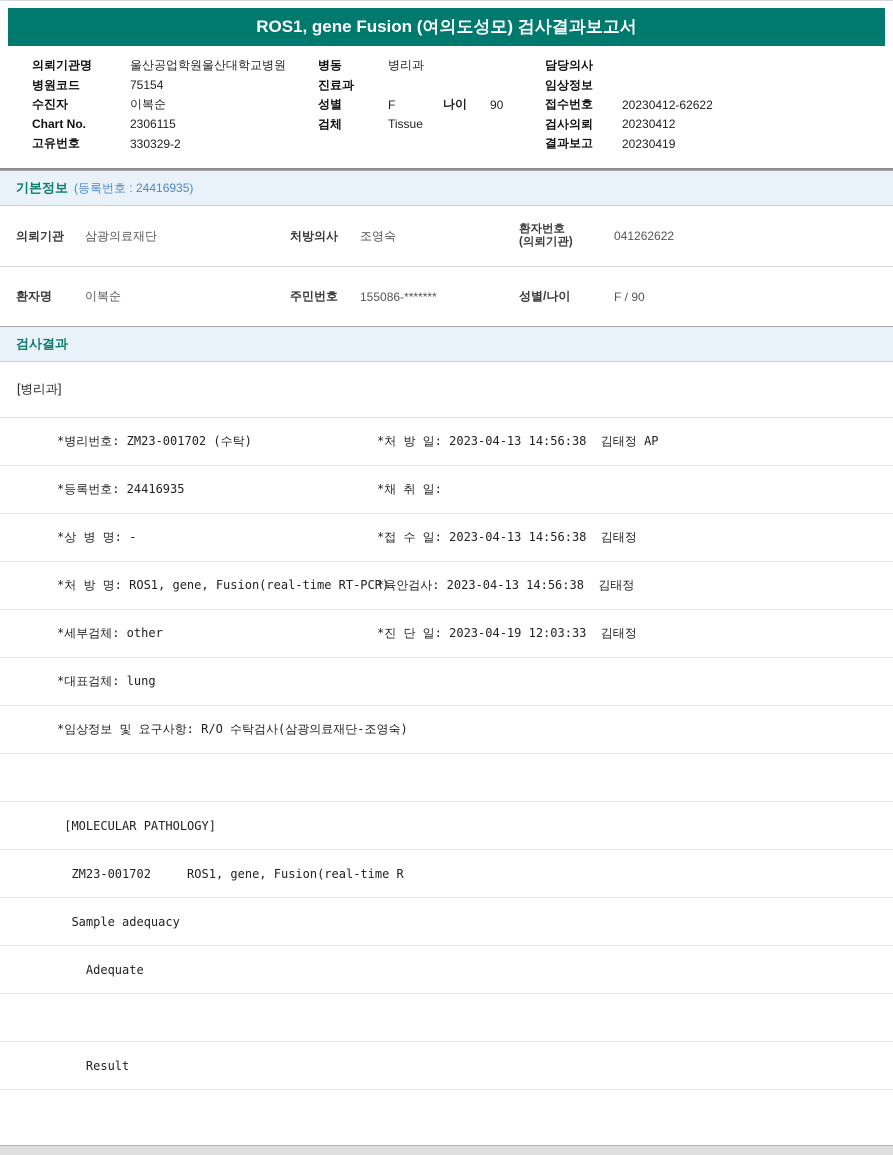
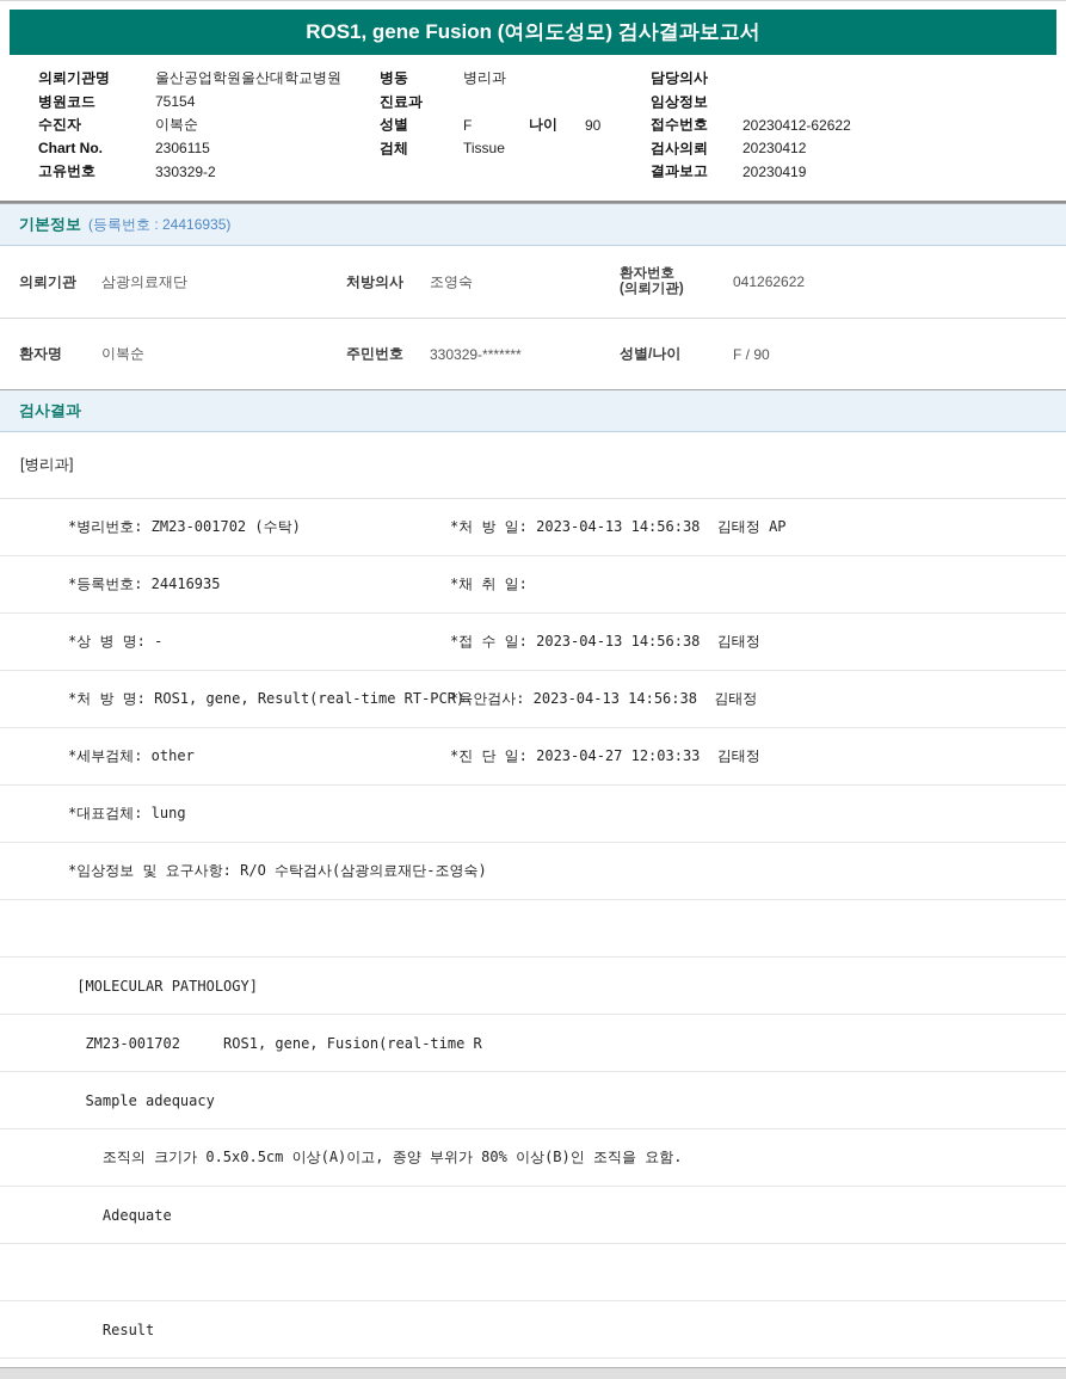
  ROS1, gene Fusion (여의도성모) 검사결과보고서
  의뢰기관명
  울산공업학원울산대학교병원
  병원코드
  75154
  수진자
  이복순
  Chart No.
  2306115
  고유번호
  330329-2
  병동
  병리과
  진료과
  성별
  F
  나이
  90
  검체
  Tissue
  담당의사
  임상정보
  접수번호
  20230412-62622
  검사의뢰
  20230412
  결과보고
  20230419
  기본정보
  (등록번호 : 24416935)
  의뢰기관
  삼광의료재단
  처방의사
  조영숙
  환자번호
  (의뢰기관)
  041262622
  환자명
  이복순
  주민번호
- 155086-*******
+ 330329-*******
  성별/나이
  F / 90
  검사결과
  [병리과]
  *병리번호: ZM23-001702 (수탁)
  *처 방 일: 2023-04-13 14:56:38 김태정 AP
  *등록번호: 24416935
  *채 취 일:
  *상 병 명: -
  *접 수 일: 2023-04-13 14:56:38 김태정
- *처 방 명: ROS1, gene, Fusion(real-time RT-PCR)
+ *처 방 명: ROS1, gene, Result(real-time RT-PCR)
  *육안검사: 2023-04-13 14:56:38 김태정
  *세부검체: other
- *진 단 일: 2023-04-19 12:03:33 김태정
+ *진 단 일: 2023-04-27 12:03:33 김태정
  *대표검체: lung
  *임상정보 및 요구사항: R/O 수탁검사(삼광의료재단-조영숙)
  [MOLECULAR PATHOLOGY]
  ZM23-001702 ROS1, gene, Fusion(real-time R
  Sample adequacy
+ 조직의 크기가 0.5x0.5cm 이상(A)이고, 종양 부위가 80% 이상(B)인 조직을 요함.
  Adequate
  Result
